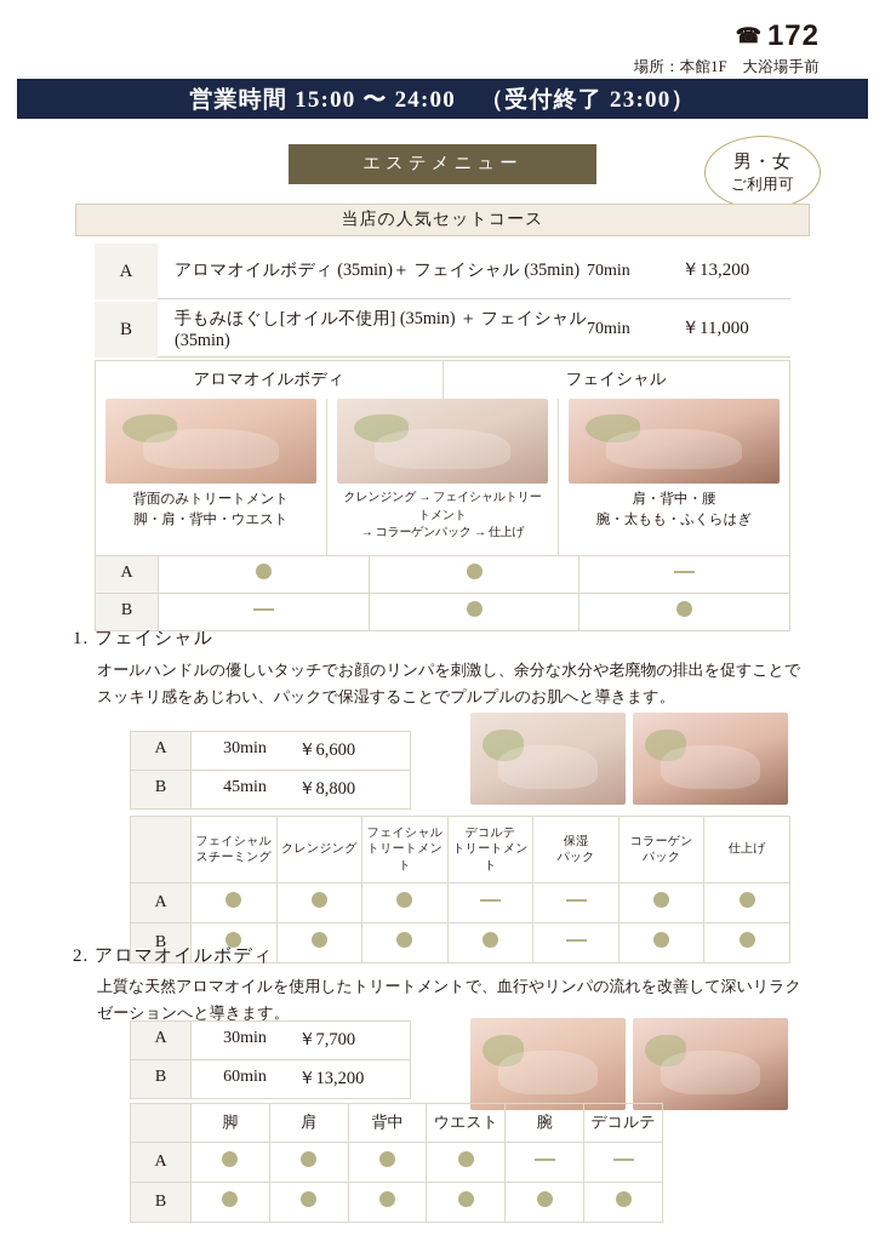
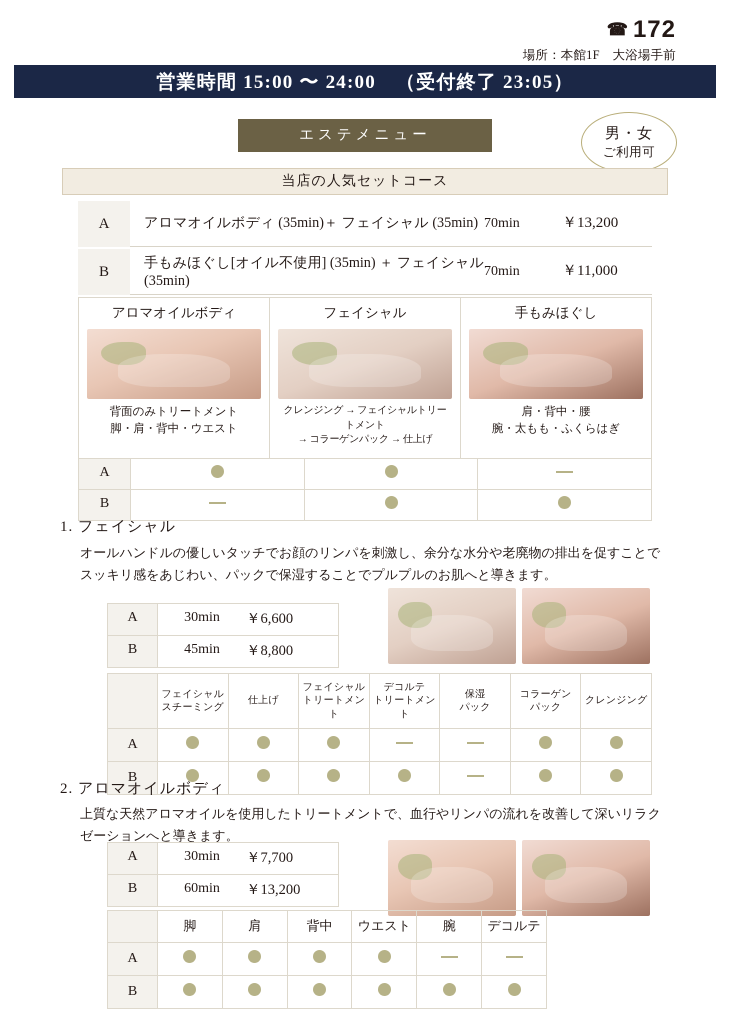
  ☎ 172
  場所：本館1F 大浴場手前
- 営業時間 15:00 〜 24:00 （受付終了 23:00）
+ 営業時間 15:00 〜 24:00 （受付終了 23:05）
  エステメニュー
  男・女
  ご利用可
  当店の人気セットコース
  A
  アロマオイルボディ (35min)＋ フェイシャル (35min)
  70min
  ￥13,200
  B
  手もみほぐし[オイル不使用] (35min) ＋ フェイシャル (35min)
  70min
  ￥11,000
  アロマオイルボディ
  フェイシャル
+ 手もみほぐし
  背面のみトリートメント
  脚・肩・背中・ウエスト
  クレンジング → フェイシャルトリートメント
  → コラーゲンパック → 仕上げ
  肩・背中・腰
  腕・太もも・ふくらはぎ
  A
  B
  1. フェイシャル
  オールハンドルの優しいタッチでお顔のリンパを刺激し、余分な水分や老廃物の排出を促すことで
  スッキリ感をあじわい、パックで保湿することでプルプルのお肌へと導きます。
  A
  30min
  ￥6,600
  B
  45min
  ￥8,800
  フェイシャル
  スチーミング
- クレンジング
+ 仕上げ
  フェイシャル
  トリートメント
  デコルテ
  トリートメント
  保湿
  パック
  コラーゲン
  パック
- 仕上げ
+ クレンジング
  A
  B
  2. アロマオイルボディ
  上質な天然アロマオイルを使用したトリートメントで、血行やリンパの流れを改善して深いリラク
  ゼーションへと導きます。
  A
  30min
  ￥7,700
  B
  60min
  ￥13,200
  脚
  肩
  背中
  ウエスト
  腕
  デコルテ
  A
  B
